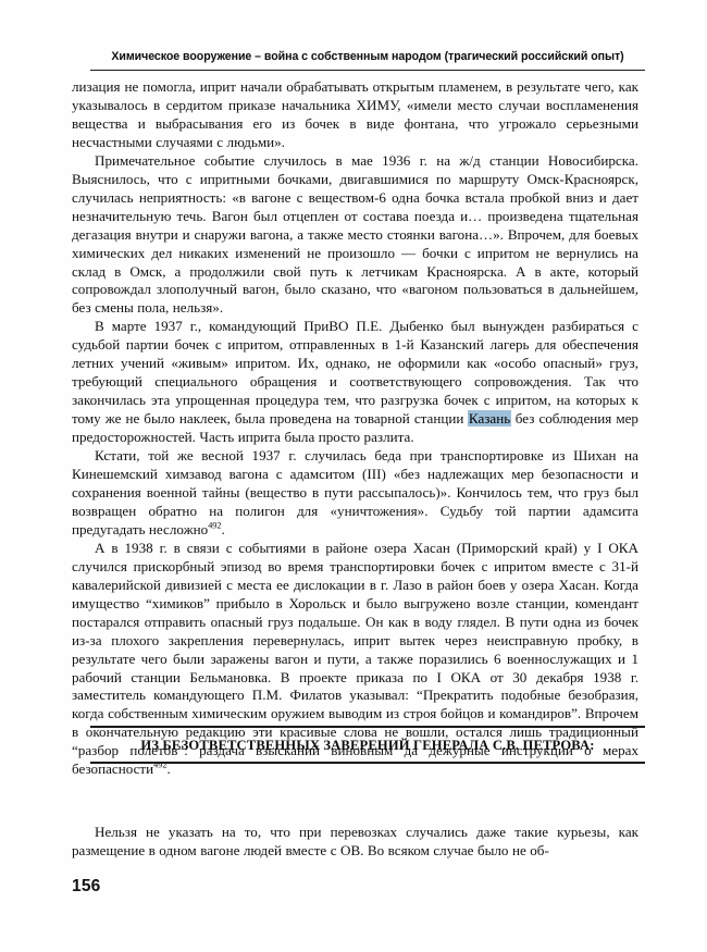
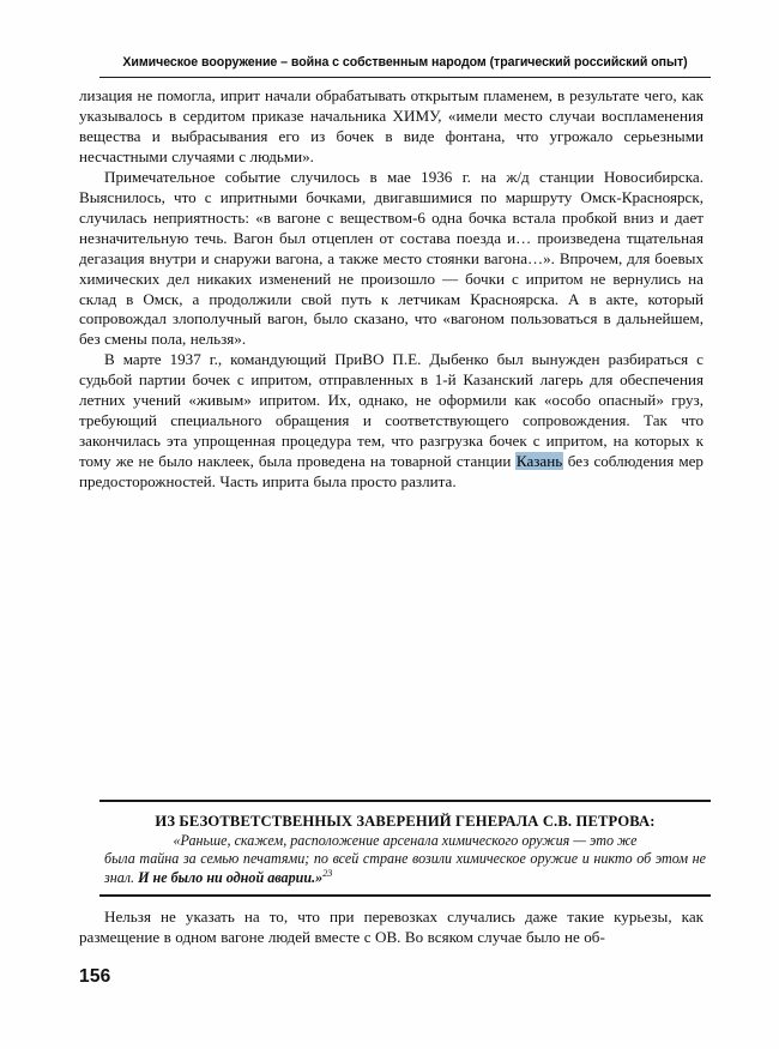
  Химическое вооружение – война с собственным народом (трагический российский опыт)
  лизация не помогла, иприт начали обрабатывать открытым пламенем, в результате чего, как указывалось в сердитом приказе начальника ХИМУ, «имели место случаи воспламенения вещества и выбрасывания его из бочек в виде фонтана, что угрожало серьезными несчастными случаями с людьми».
  Примечательное событие случилось в мае 1936 г. на ж/д станции Новосибирска. Выяснилось, что с ипритными бочками, двигавшимися по маршруту Омск-Красноярск, случилась неприятность: «в вагоне с веществом-6 одна бочка встала пробкой вниз и дает незначительную течь. Вагон был отцеплен от состава поезда и… произведена тщательная дегазация внутри и снаружи вагона, а также место стоянки вагона…». Впрочем, для боевых химических дел никаких изменений не произошло — бочки с ипритом не вернулись на склад в Омск, а продолжили свой путь к летчикам Красноярска. А в акте, который сопровождал злополучный вагон, было сказано, что «вагоном пользоваться в дальнейшем, без смены пола, нельзя».
  В марте 1937 г., командующий ПриВО П.Е. Дыбенко был вынужден разбираться с судьбой партии бочек с ипритом, отправленных в 1-й Казанский лагерь для обеспечения летних учений «живым» ипритом. Их, однако, не оформили как «особо опасный» груз, требующий специального обращения и соответствующего сопровождения. Так что закончилась эта упрощенная процедура тем, что разгрузка бочек с ипритом, на которых к тому же не было наклеек, была проведена на товарной станции Казань без соблюдения мер предосторожностей. Часть иприта была просто разлита.
- Кстати, той же весной 1937 г. случилась беда при транспортировке из Шихан на Кинешемский химзавод вагона с адамситом (III) «без надлежащих мер безопасности и сохранения военной тайны (вещество в пути рассыпалось)». Кончилось тем, что груз был возвращен обратно на полигон для «уничтожения». Судьбу той партии адамсита предугадать несложно492.
- А в 1938 г. в связи с событиями в районе озера Хасан (Приморский край) у I ОКА случился прискорбный эпизод во время транспортировки бочек с ипритом вместе с 31-й кавалерийской дивизией с места ее дислокации в г. Лазо в район боев у озера Хасан. Когда имущество “химиков” прибыло в Хорольск и было выгружено возле станции, комендант постарался отправить опасный груз подальше. Он как в воду глядел. В пути одна из бочек из-за плохого закрепления перевернулась, иприт вытек через неисправную пробку, в результате чего были заражены вагон и пути, а также поразились 6 военнослужащих и 1 рабочий станции Бельмановка. В проекте приказа по I ОКА от 30 декабря 1938 г. заместитель командующего П.М. Филатов указывал: “Прекратить подобные безобразия, когда собственным химическим оружием выводим из строя бойцов и командиров”. Впрочем в окончательную редакцию эти красивые слова не вошли, остался лишь традиционный “разбор полетов”: раздача взысканий виновным да дежурные инструкции о мерах безопасности492.
  ИЗ БЕЗОТВЕТСТВЕННЫХ ЗАВЕРЕНИЙ ГЕНЕРАЛА С.В. ПЕТРОВА:
+ «Раньше, скажем, расположение арсенала химического оружия — это же
+ была тайна за семью печатями; по всей стране возили химическое оружие и никто об этом не знал. И не было ни одной аварии.»23
  Нельзя не указать на то, что при перевозках случались даже такие курьезы, как размещение в одном вагоне людей вместе с ОВ. Во всяком случае было не об-
  156
